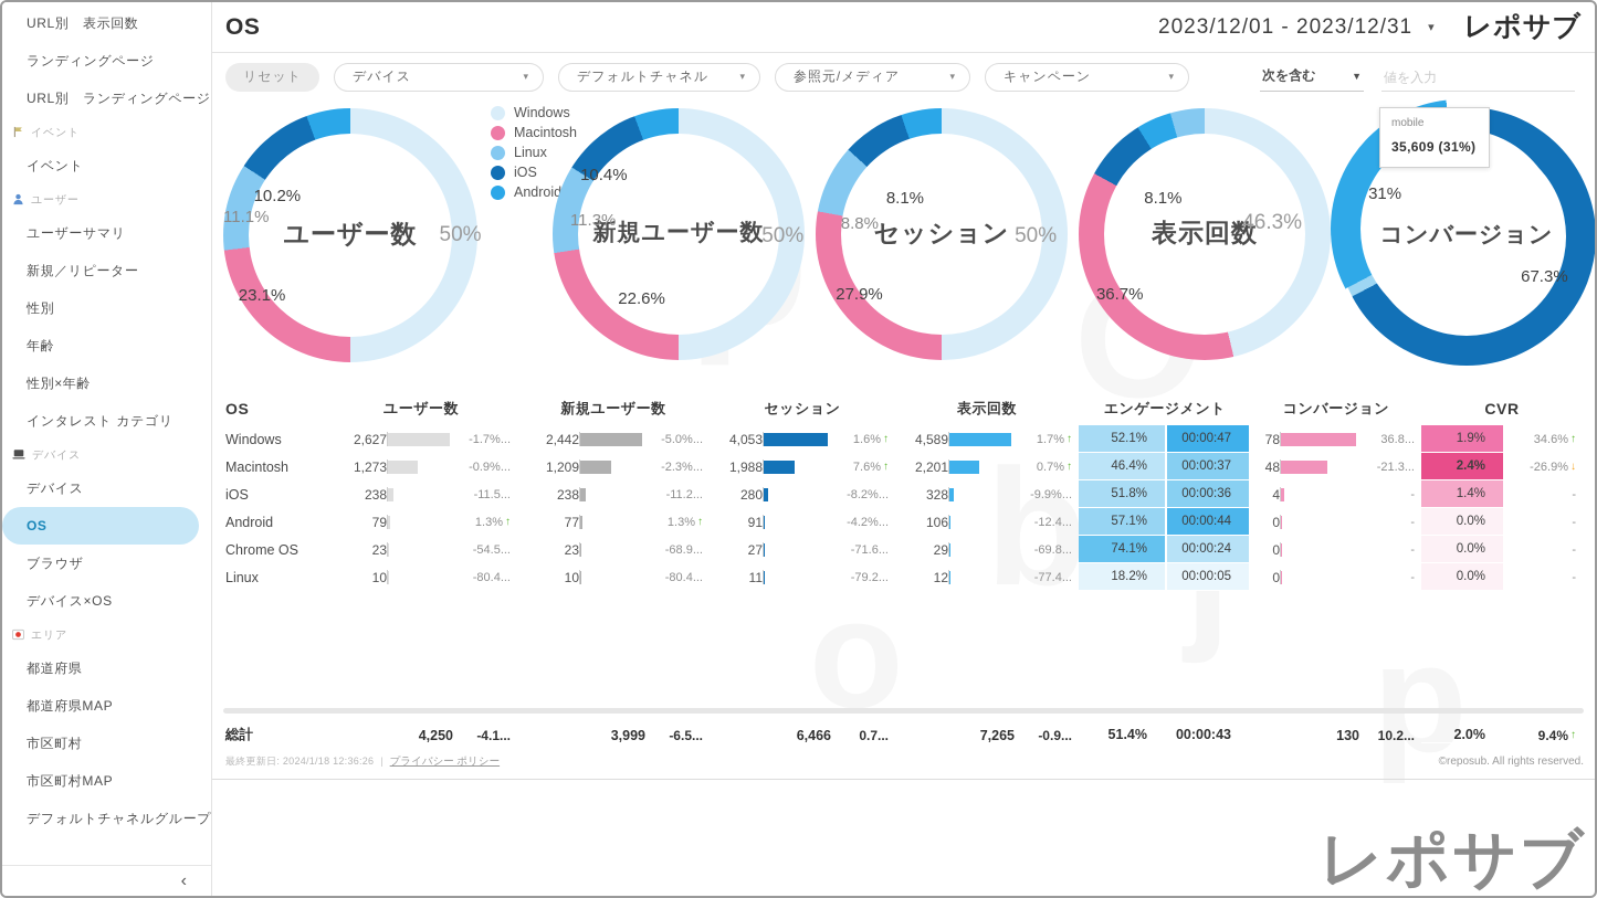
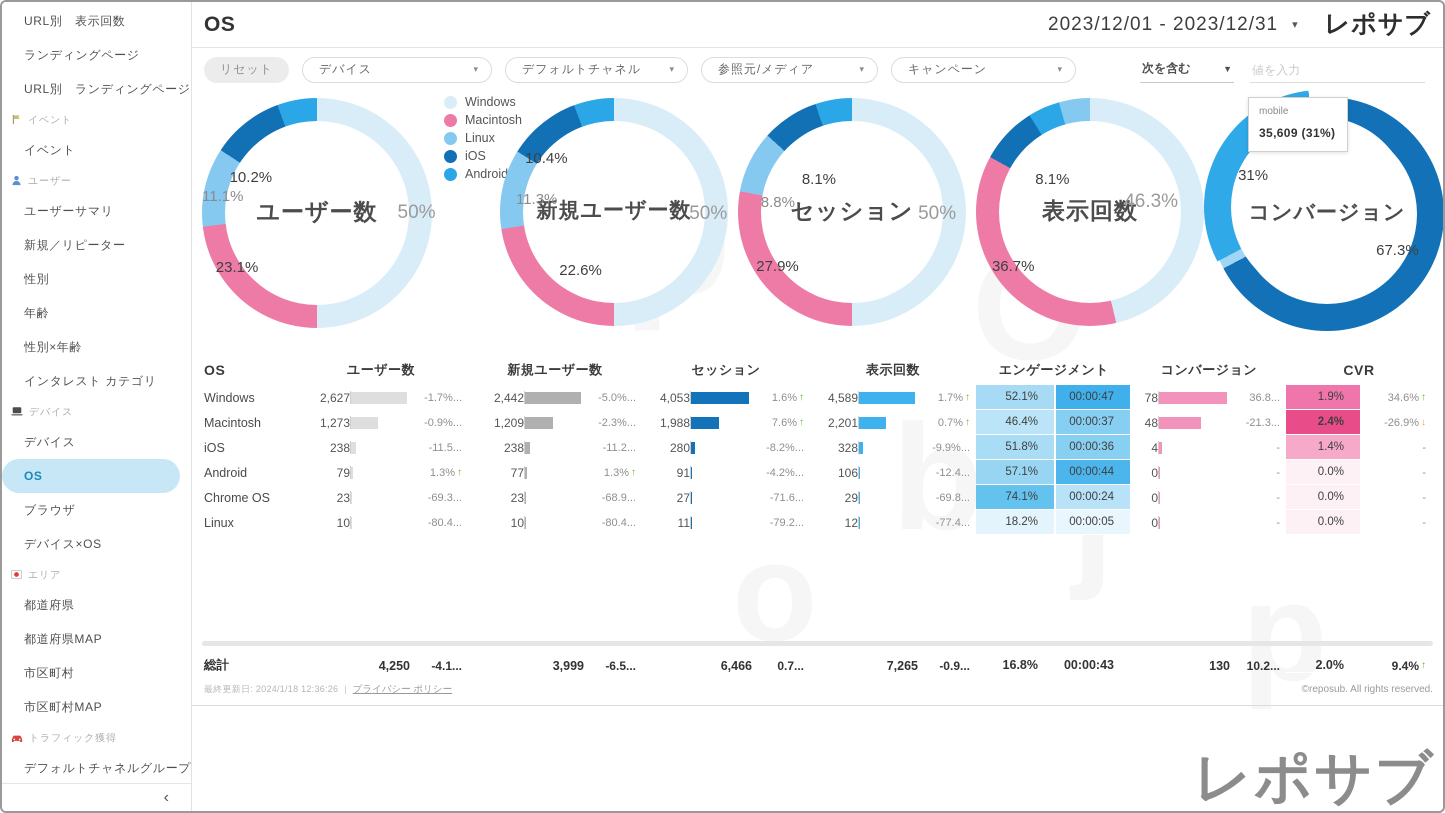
  URL別 表示回数
  ランディングページ
  URL別 ランディングページ
  イベント
  イベント
  ユーザー
  ユーザーサマリ
  新規／リピーター
  性別
  年齢
  性別×年齢
  インタレスト カテゴリ
  デバイス
  デバイス
  OS
  ブラウザ
  デバイス×OS
  エリア
  都道府県
  都道府県MAP
  市区町村
  市区町村MAP
+ トラフィック獲得
  デフォルトチャネルグループ
  ‹
  b
  o
  p
  OS
  2023/12/01 - 2023/12/31
  ▾
  レポサブ
  リセット
  デバイス
  ▾
  デフォルトチャネル
  ▾
  参照元/メディア
  ▾
  キャンペーン
  ▾
  次を含む
  ▼
  値を入力
  Windows
  Macintosh
  Linux
  iOS
  Android
  ユーザー数
  10.2%
  11.1%
  23.1%
  50%
  新規ユーザー数
  10.4%
  11.3%
  22.6%
  50%
  セッション
  8.1%
  8.8%
  27.9%
  50%
  表示回数
  8.1%
  36.7%
  46.3%
  コンバージョン
  31%
  67.3%
  mobile
  35,609 (31%)
  OS
  ユーザー数
  新規ユーザー数
  セッション
  表示回数
  エンゲージメント
  コンバージョン
  CVR
  Windows
  2,627
  -1.7%...
  2,442
  -5.0%...
  4,053
  1.6%
  ↑
  4,589
  1.7%
  ↑
  52.1%
  00:00:47
  78
  36.8...
  1.9%
  34.6%
  ↑
  Macintosh
  1,273
  -0.9%...
  1,209
  -2.3%...
  1,988
  7.6%
  ↑
  2,201
  0.7%
  ↑
  46.4%
  00:00:37
  48
  -21.3...
  2.4%
  -26.9%
  ↓
  iOS
  238
  -11.5...
  238
  -11.2...
  280
  -8.2%...
  328
  -9.9%...
  51.8%
  00:00:36
  4
  -
  1.4%
  -
  Android
  79
  1.3%
  ↑
  77
  1.3%
  ↑
  91
  -4.2%...
  106
  -12.4...
  57.1%
  00:00:44
  0
  -
  0.0%
  -
  Chrome OS
  23
- -54.5...
+ -69.3...
  23
  -68.9...
  27
  -71.6...
  29
  -69.8...
  74.1%
  00:00:24
  0
  -
  0.0%
  -
  Linux
  10
  -80.4...
  10
  -80.4...
  11
  -79.2...
  12
  -77.4...
  18.2%
  00:00:05
  0
  -
  0.0%
  -
  総計
  4,250
  -4.1...
  3,999
  -6.5...
  6,466
  0.7...
  7,265
  -0.9...
- 51.4%
+ 16.8%
  00:00:43
  130
  10.2...
  2.0%
  9.4%
  ↑
  最終更新日: 2024/1/18 12:36:26
  |
  プライバシー ポリシー
  ©reposub. All rights reserved.
  レポサブ
